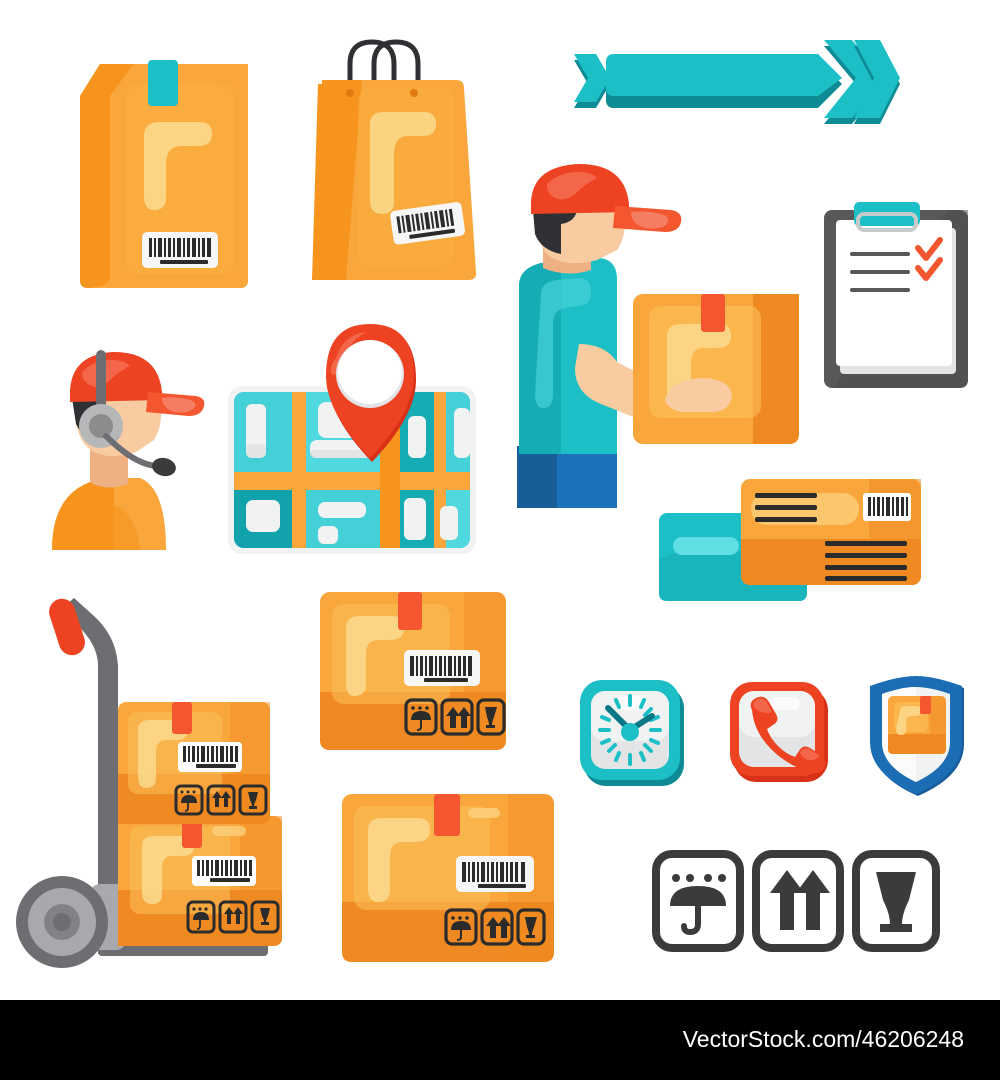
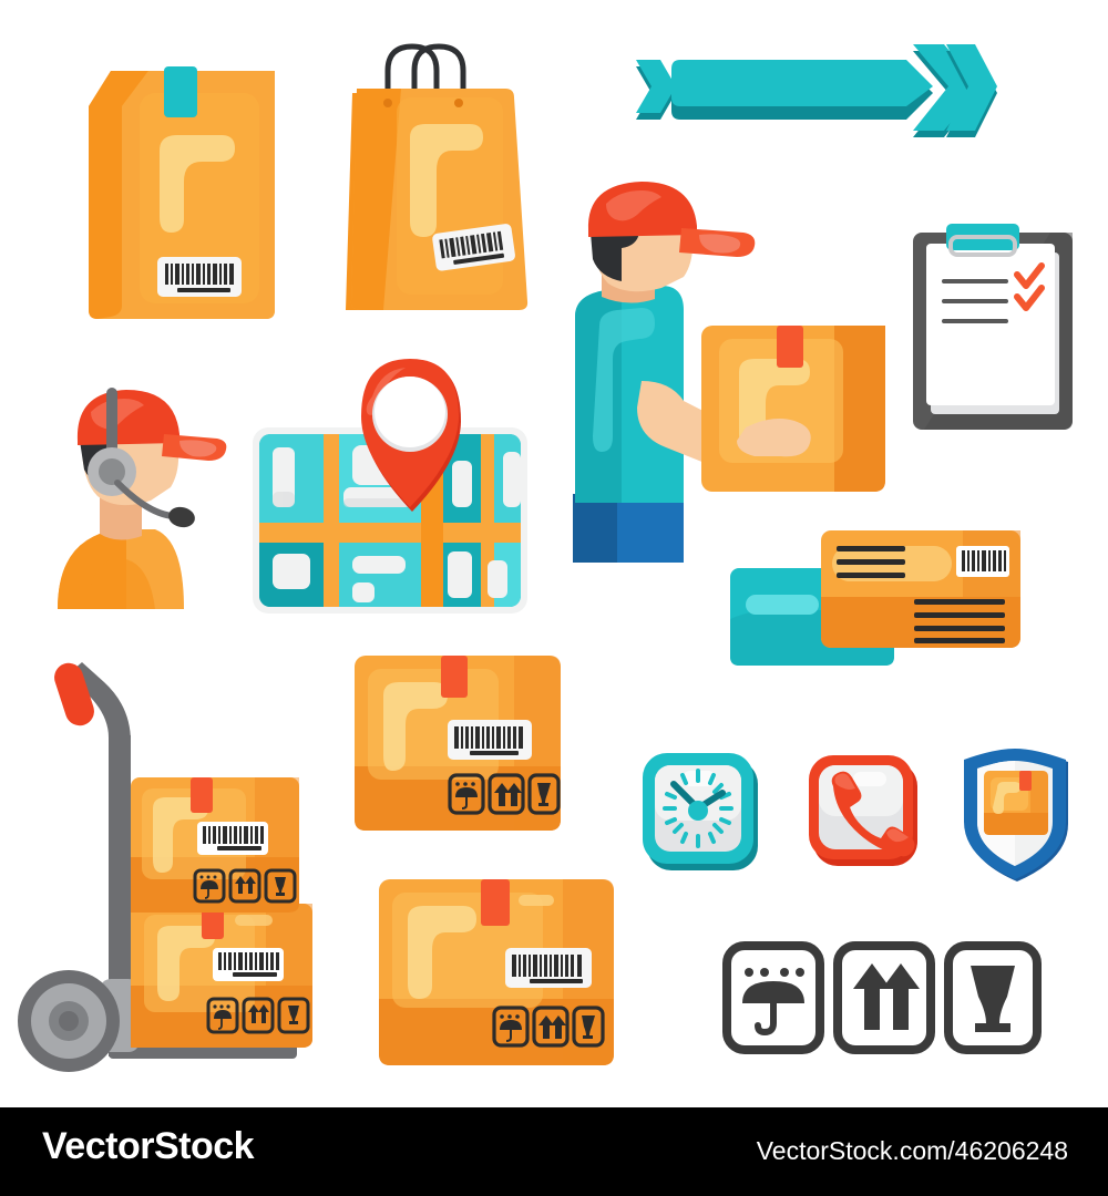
+ VectorStock
  VectorStock.com/46206248
